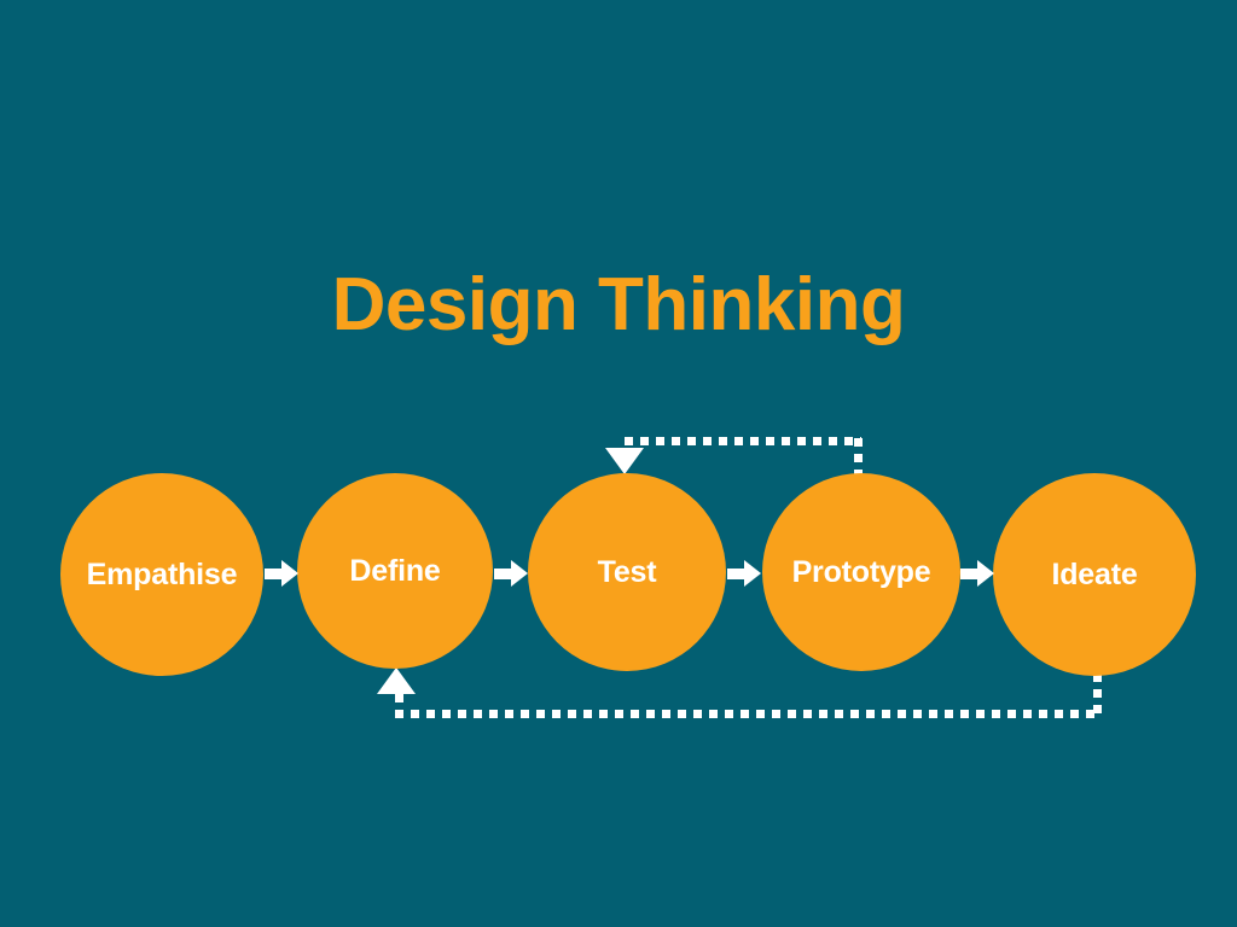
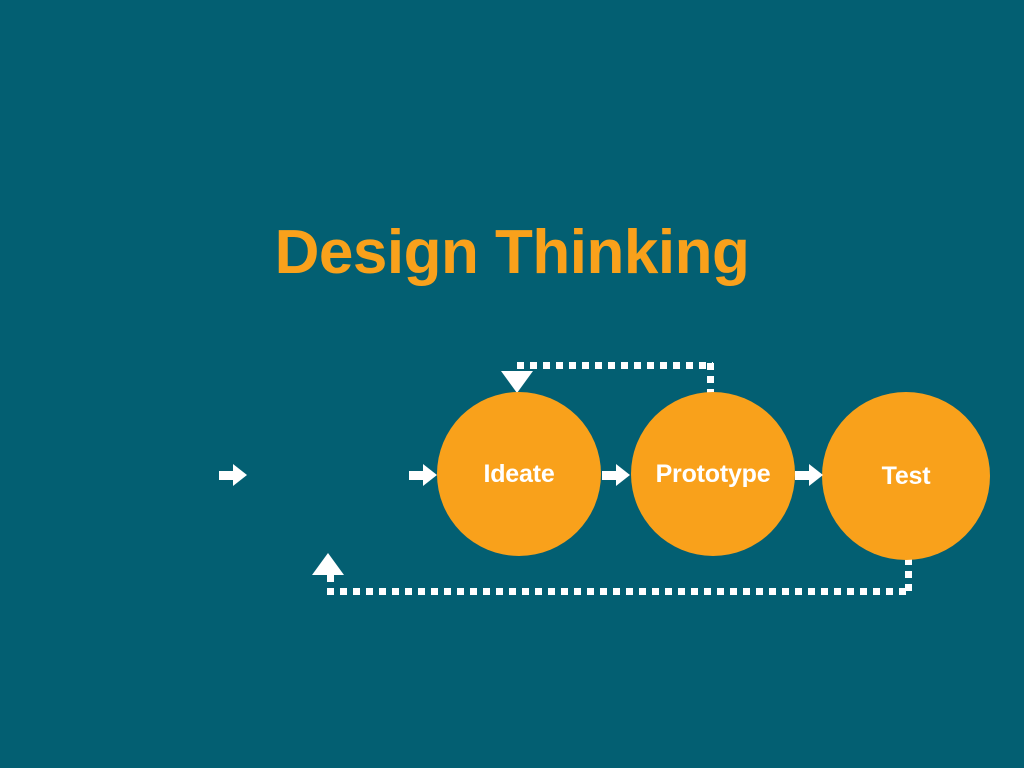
  Design Thinking
- Empathise
- Define
- Test
+ Ideate
  Prototype
- Ideate
+ Test
